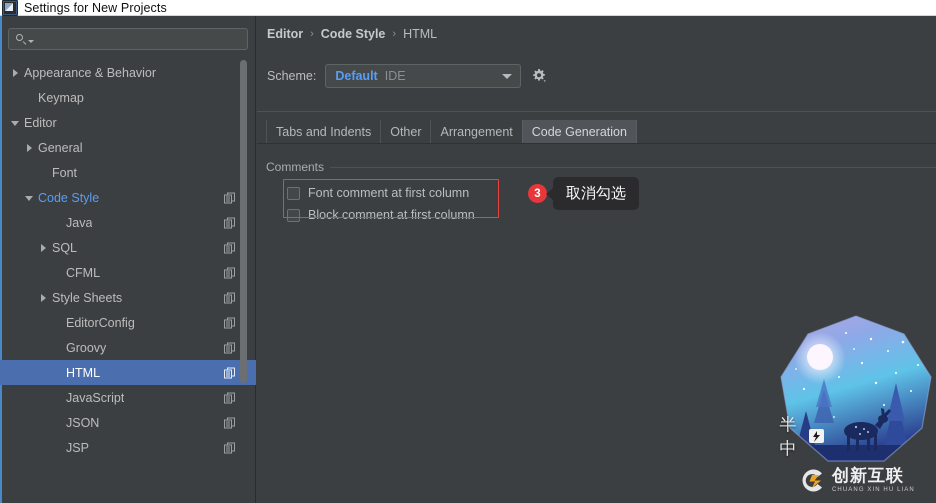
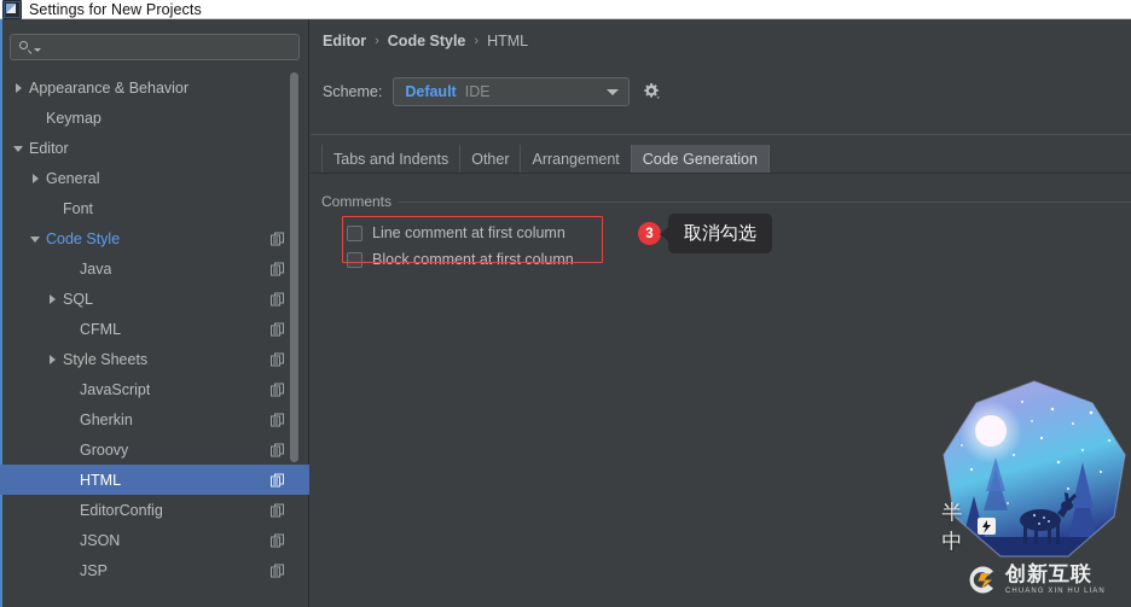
  Settings for New Projects
  Appearance & Behavior
  Keymap
  Editor
  General
  Font
  Code Style
  Java
  SQL
  CFML
  Style Sheets
- EditorConfig
+ JavaScript
+ Gherkin
  Groovy
  HTML
- JavaScript
+ EditorConfig
  JSON
  JSP
  Editor
  ›
  Code Style
  ›
  HTML
  Scheme:
  Default
  IDE
  Tabs and Indents
  Other
  Arrangement
  Code Generation
  Comments
- Font comment at first column
+ Line comment at first column
  Block comment at first column
  3
  取消勾选
  半中
  创新互联
